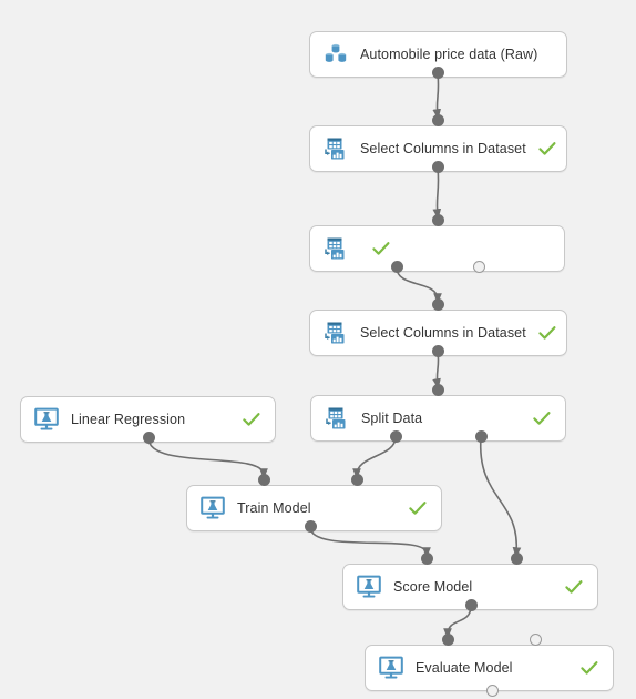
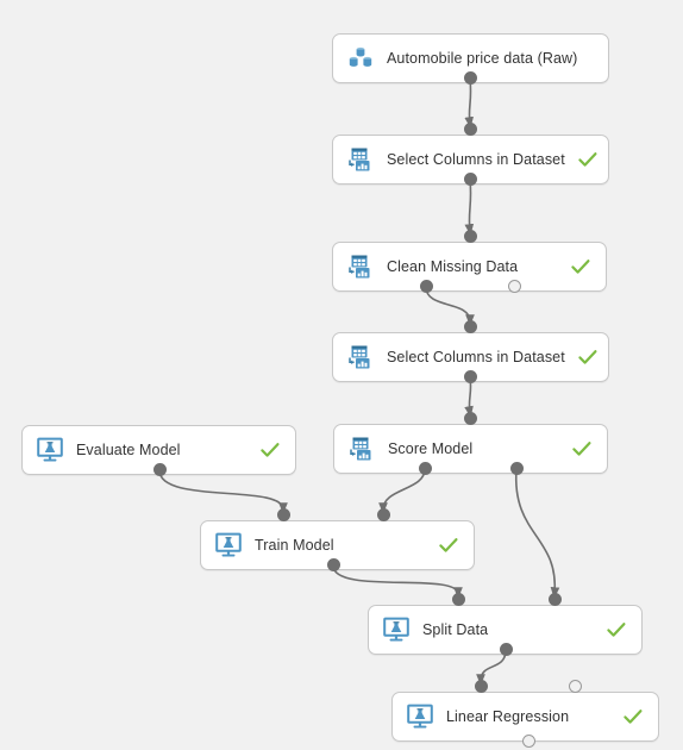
  Automobile price data (Raw)
  Select Columns in Dataset
+ Clean Missing Data
  Select Columns in Dataset
- Linear Regression
+ Evaluate Model
- Split Data
+ Score Model
  Train Model
- Score Model
+ Split Data
- Evaluate Model
+ Linear Regression
